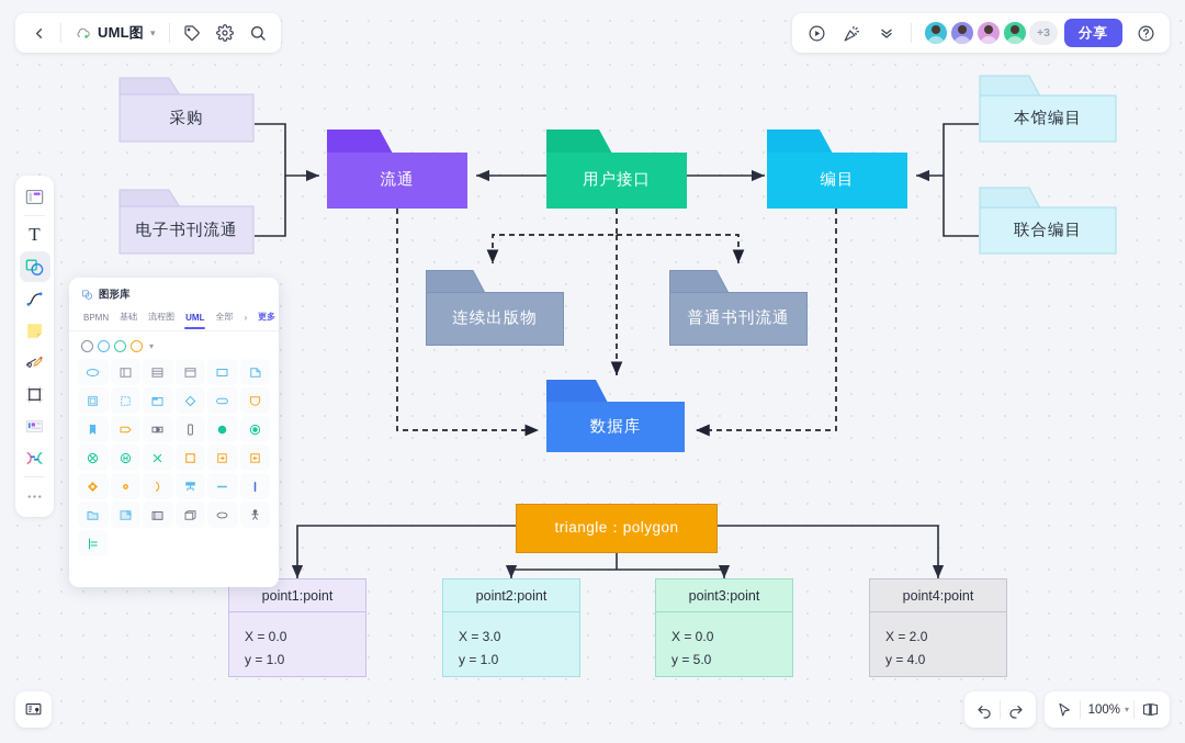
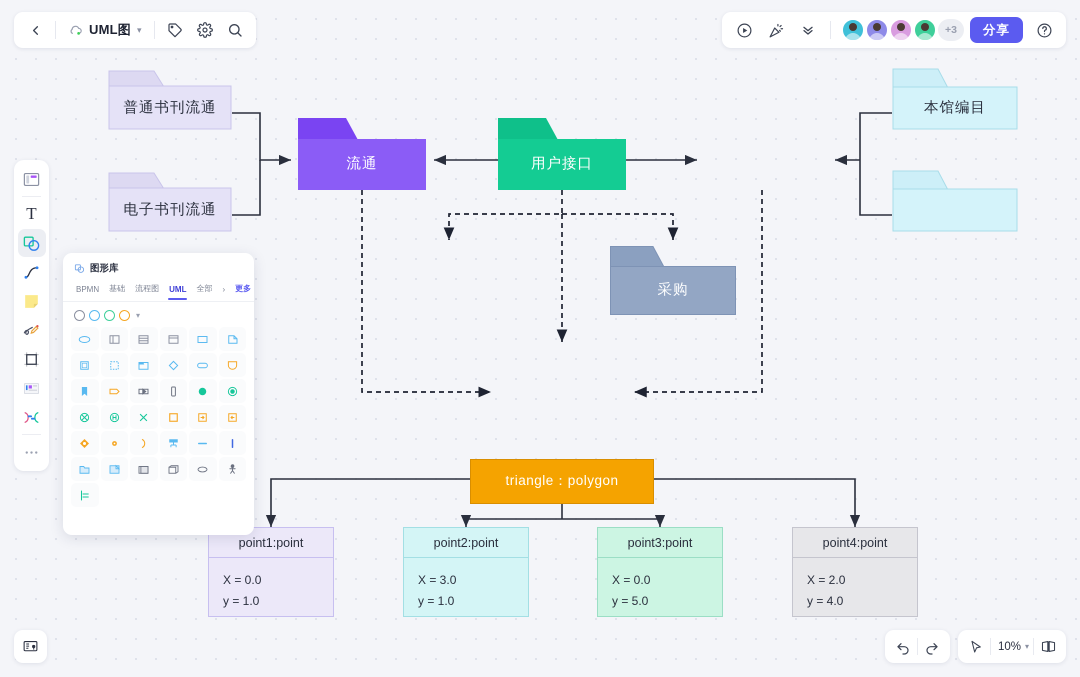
  UML图
  ▾
  +3
  分享
  T
  图形库
  BPMN
  基础
  流程图
  UML
  全部
  ›
  更多
  ▾
- 采购
+ 普通书刊流通
  电子书刊流通
  流通
  用户接口
- 编目
  本馆编目
- 联合编目
- 连续出版物
- 普通书刊流通
+ 采购
- 数据库
  triangle：polygon
  point1:point
  X = 0.0
  y = 1.0
  point2:point
  X = 3.0
  y = 1.0
  point3:point
  X = 0.0
  y = 5.0
  point4:point
  X = 2.0
  y = 4.0
- 100%
+ 10%
  ▾
